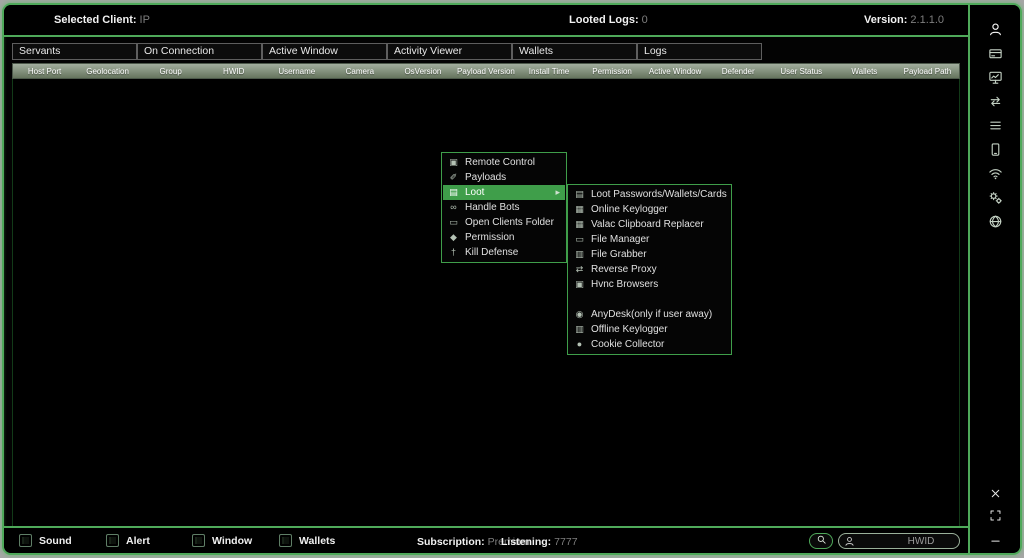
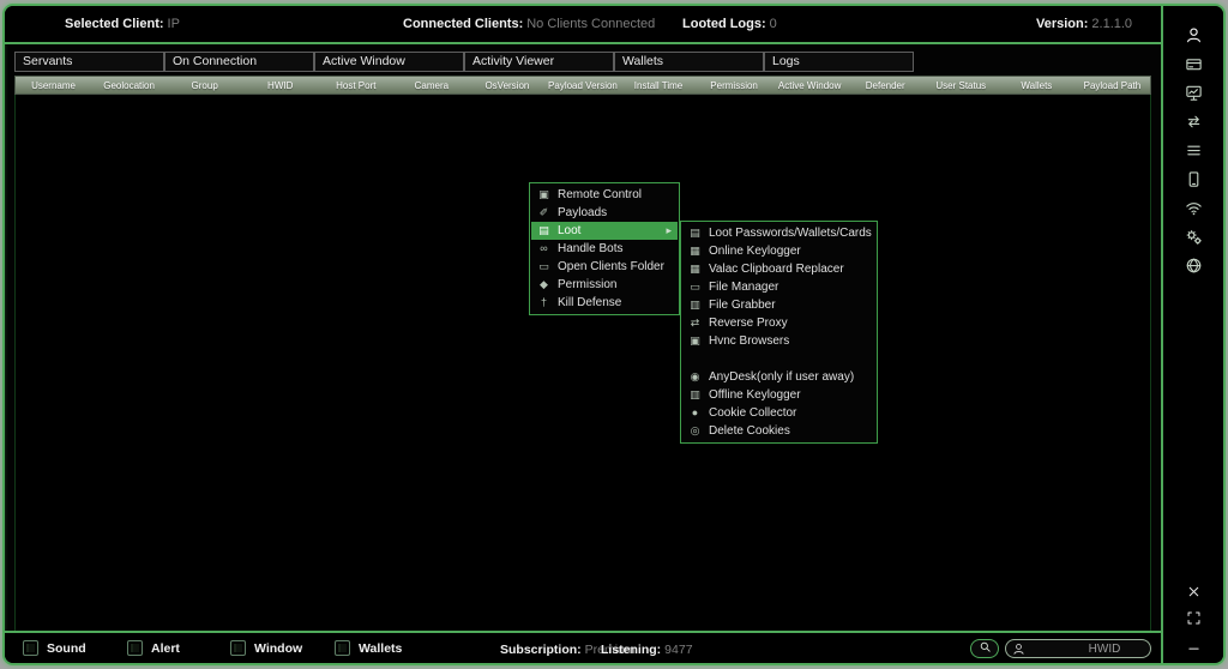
  Selected Client: IP
+ Connected Clients: No Clients Connected
  Looted Logs: 0
  Version: 2.1.1.0
  Servants
  On Connection
  Active Window
  Activity Viewer
  Wallets
  Logs
- Host Port
+ Username
  Geolocation
  Group
  HWID
- Username
+ Host Port
  Camera
  OsVersion
  Payload Version
  Install Time
  Permission
  Active Window
  Defender
  User Status
  Wallets
  Payload Path
  Subscription: Premium
- Listening: 7777
+ Listening: 9477
  HWID
  Sound
  Alert
  Window
  Wallets
  ▣
  Remote Control
  ✐
  Payloads
  ▤
  Loot
  ▸
  ∞
  Handle Bots
  ▭
  Open Clients Folder
  ◆
  Permission
  †
  Kill Defense
  ▤
  Loot Passwords/Wallets/Cards
  ▦
  Online Keylogger
  ▦
  Valac Clipboard Replacer
  ▭
  File Manager
  ▥
  File Grabber
  ⇄
  Reverse Proxy
  ▣
  Hvnc Browsers
  ◉
  AnyDesk(only if user away)
  ▥
  Offline Keylogger
  ●
  Cookie Collector
+ ◎
+ Delete Cookies
